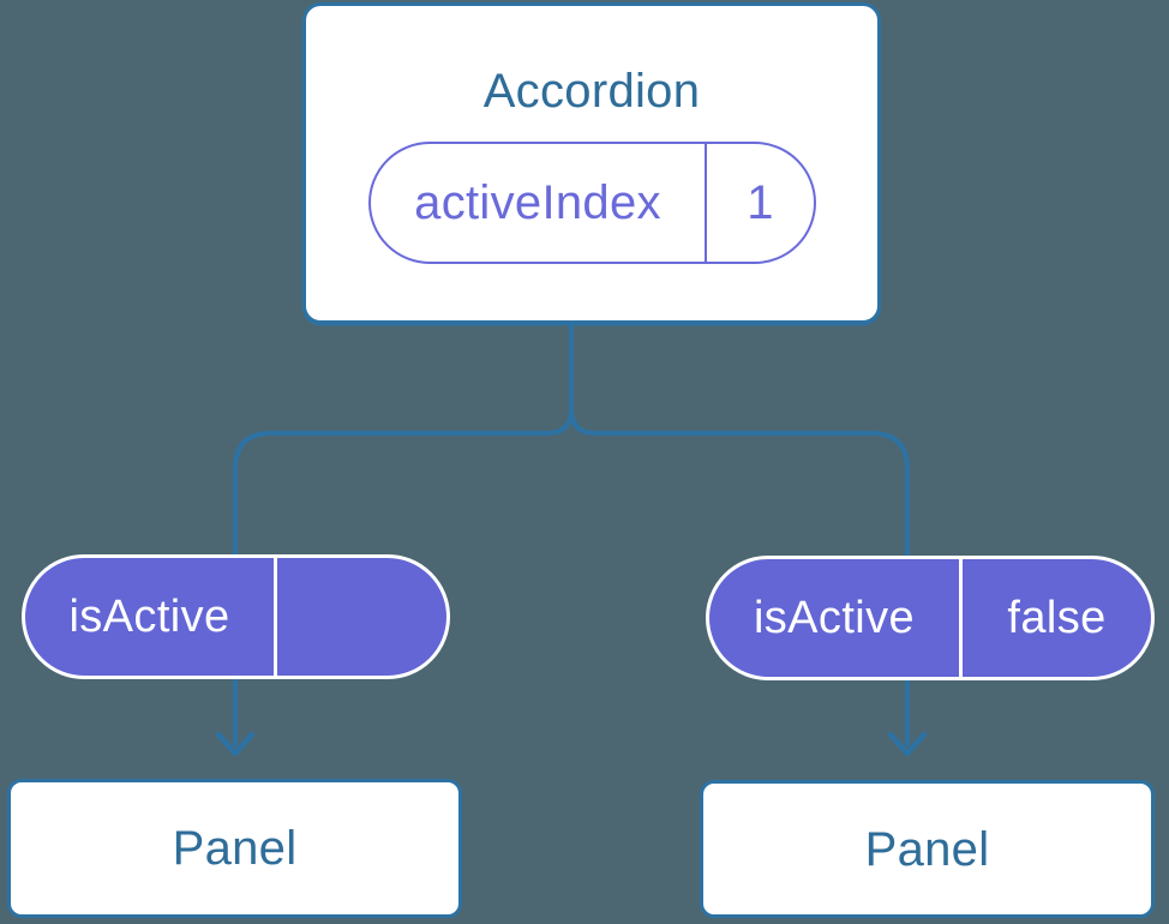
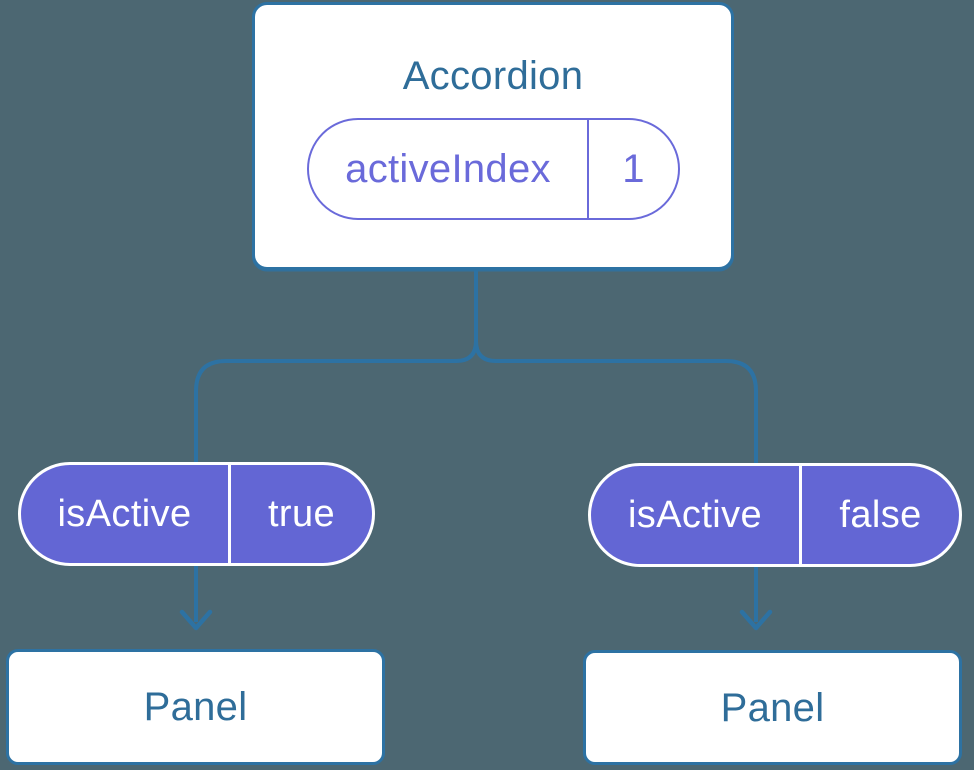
  Accordion
  activeIndex
  1
  isActive
+ true
  isActive
  false
  Panel
  Panel
